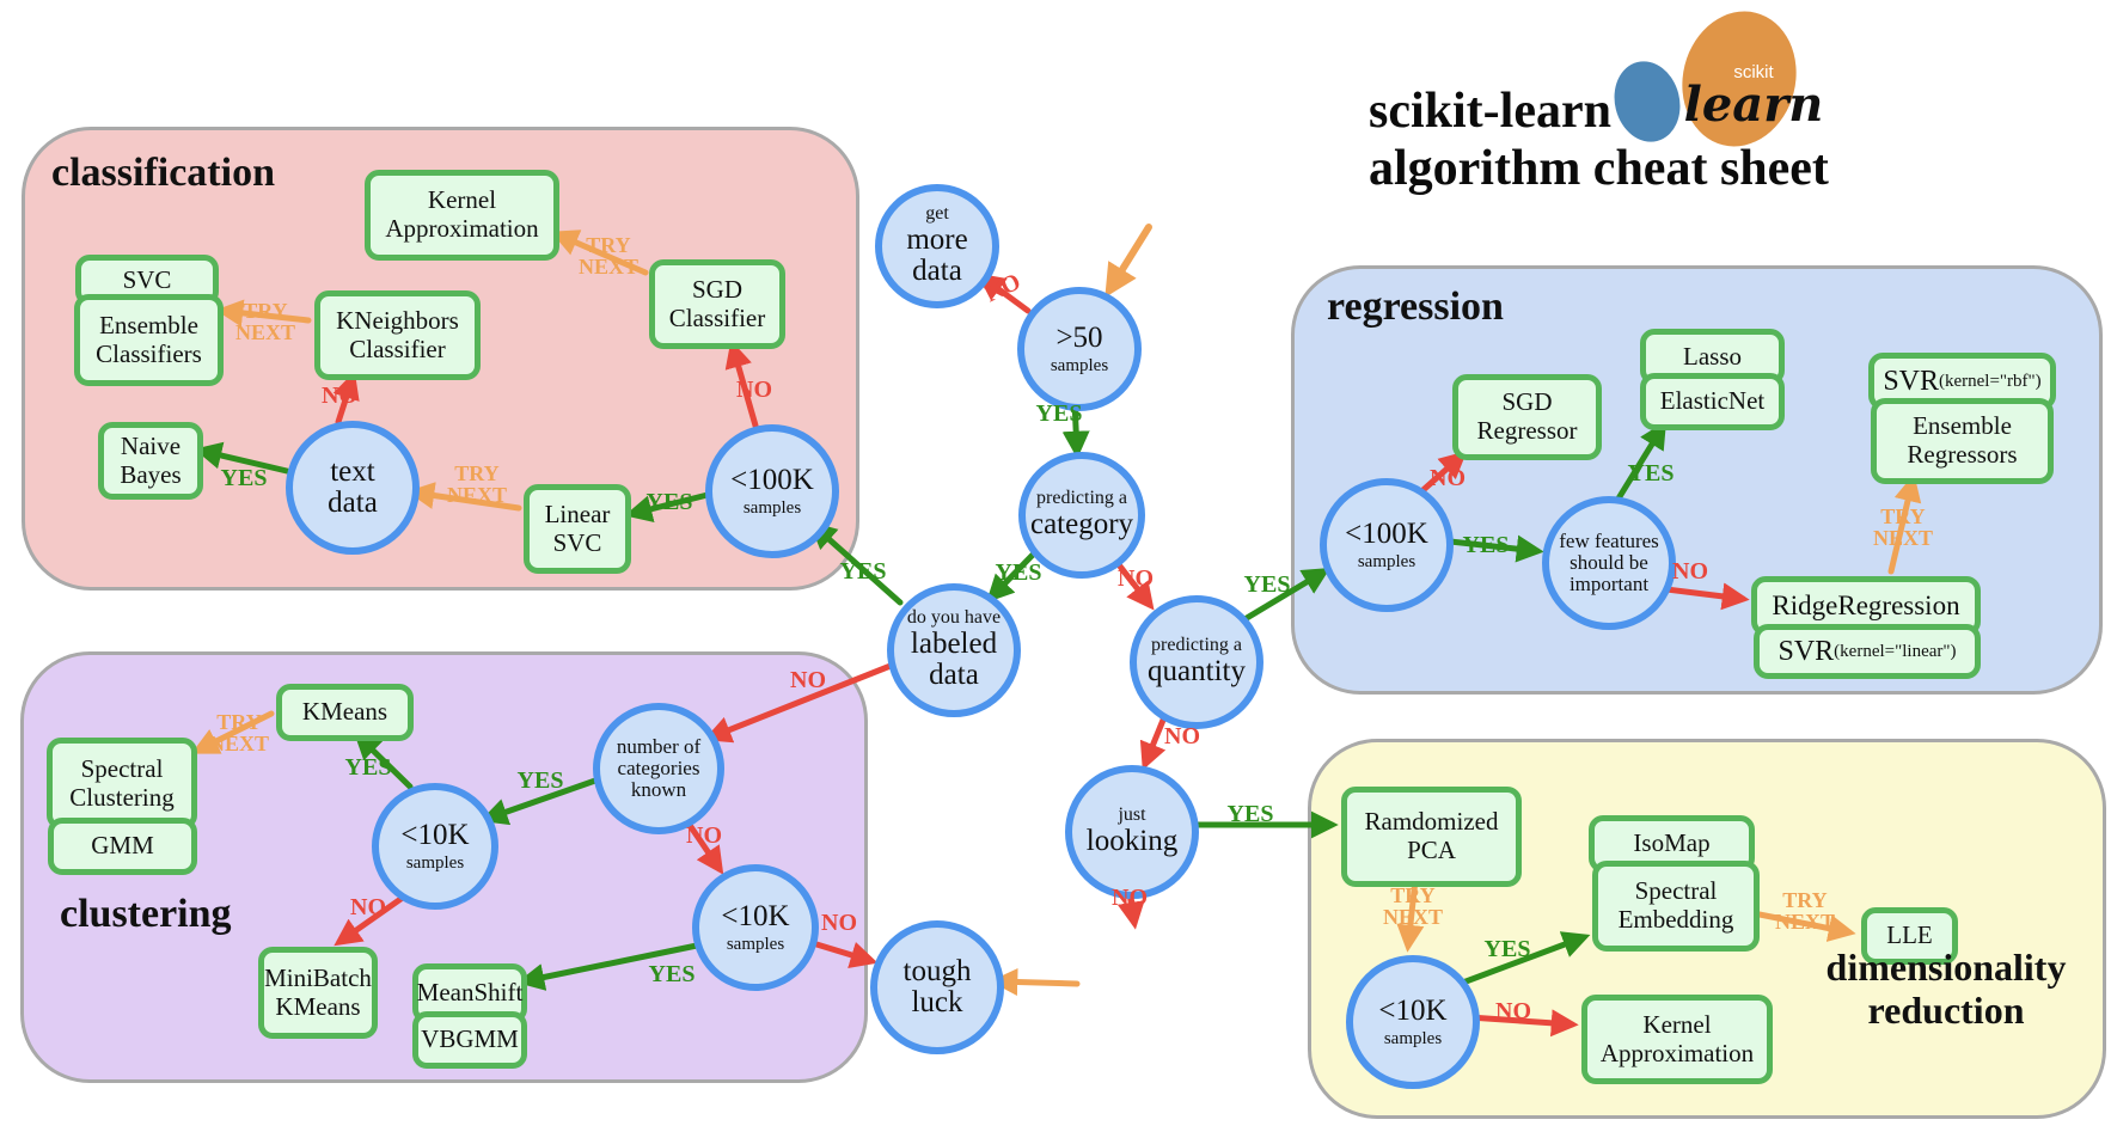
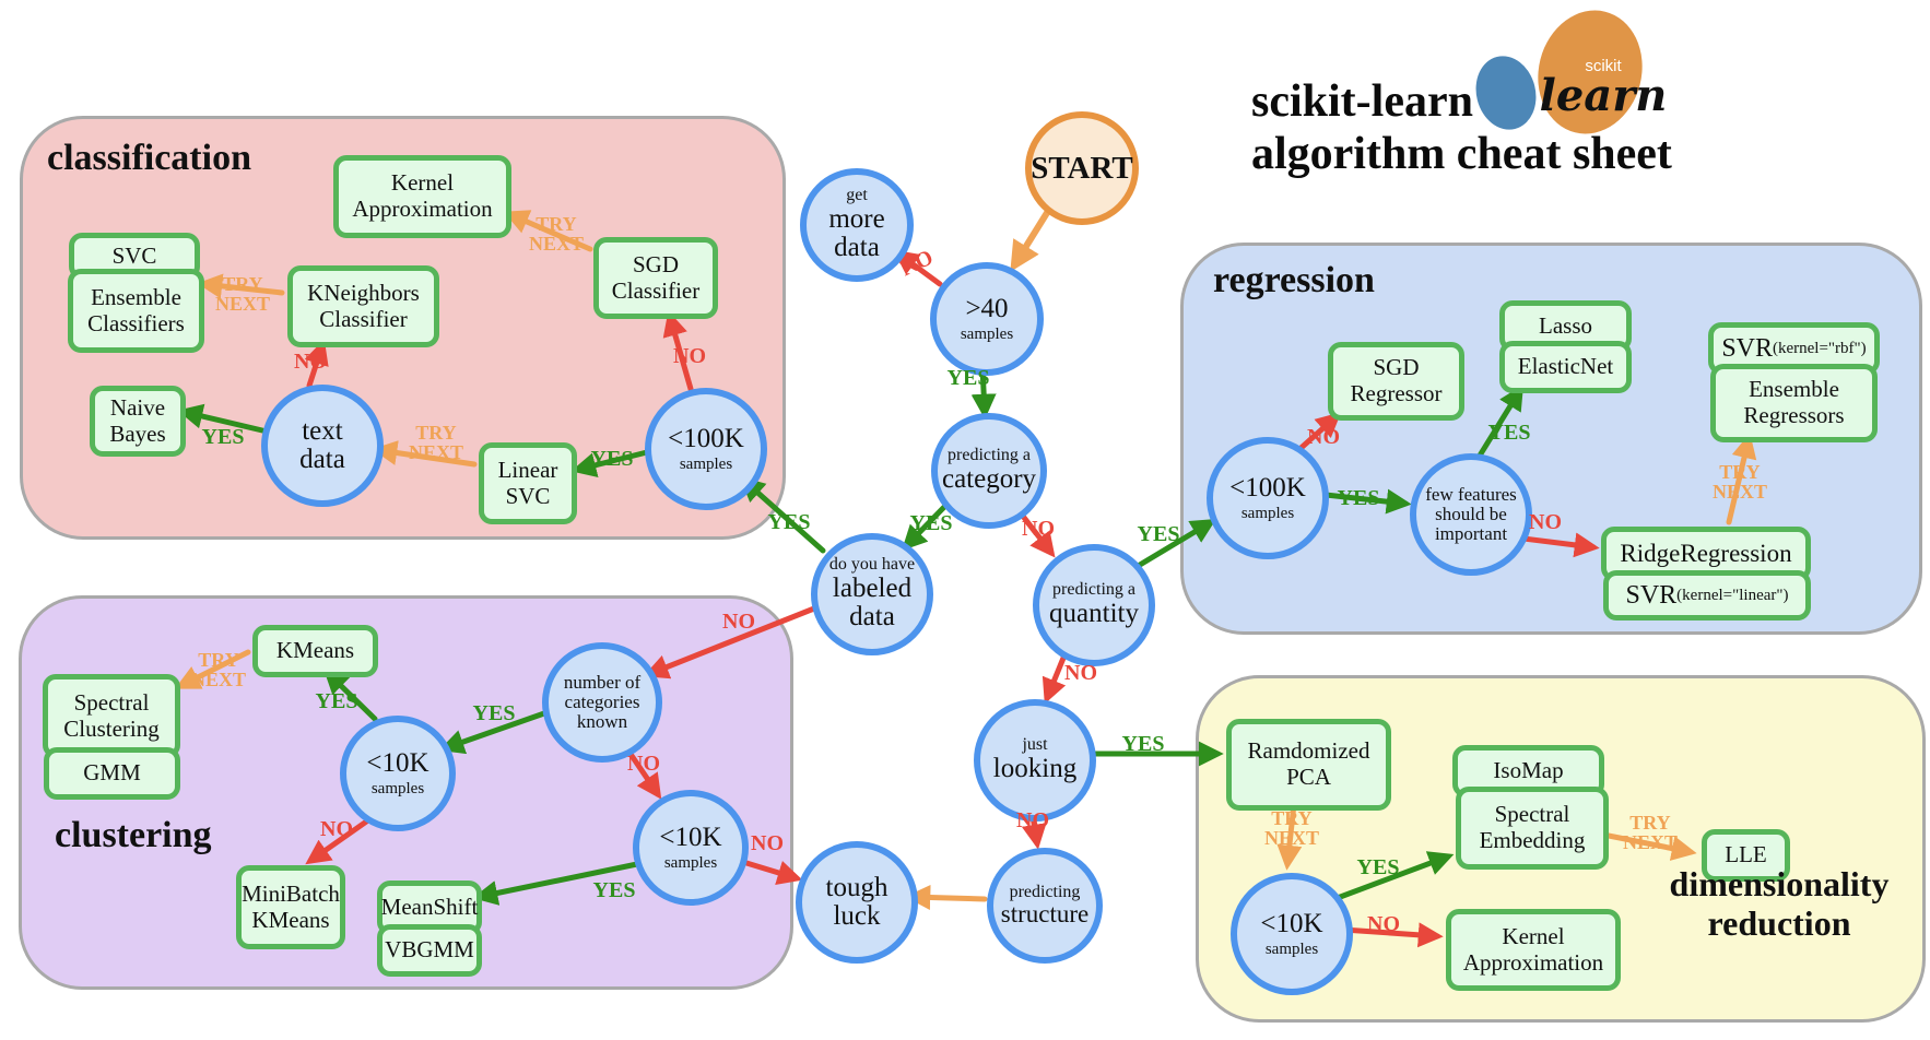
  classification
  regression
  clustering
  dimensionality
  reduction
  scikit-learn
  algorithm cheat sheet
  scikit
  learn
+ START
  get
  more
  data
- >50
+ >40
  samples
  predicting a
  category
  do you have
  labeled
  data
  predicting a
  quantity
  just
  looking
+ predicting
+ structure
  tough
  luck
  <100K
  samples
  text
  data
  <100K
  samples
  few features
  should be
  important
  number of
  categories
  known
  <10K
  samples
  <10K
  samples
  <10K
  samples
  Kernel
  Approximation
  SVC
  Ensemble
  Classifiers
  KNeighbors
  Classifier
  SGD
  Classifier
  Naive
  Bayes
  Linear
  SVC
  SGD
  Regressor
  Lasso
  ElasticNet
  SVR
  (kernel="rbf")
  Ensemble
  Regressors
  RidgeRegression
  SVR
  (kernel="linear")
  KMeans
  Spectral
  Clustering
  GMM
  MiniBatch
  KMeans
  MeanShift
  VBGMM
  Ramdomized
  PCA
  IsoMap
  Spectral
  Embedding
  LLE
  Kernel
  Approximation
  YES
  YES
  NO
  YES
  NO
  YES
  NO
  TRY
  NEXT
  TRY
  NEXT
  YES
  NO
  TRY
  NEXT
  YES
  NO
  YES
  YES
  NO
  TRY
  NEXT
  NO
  YES
  NO
  NO
  YES
  NO
  YES
  TRY
  NEXT
  NO
  YES
  TRY
  NEXT
  YES
  NO
  TRY
  NEXT
